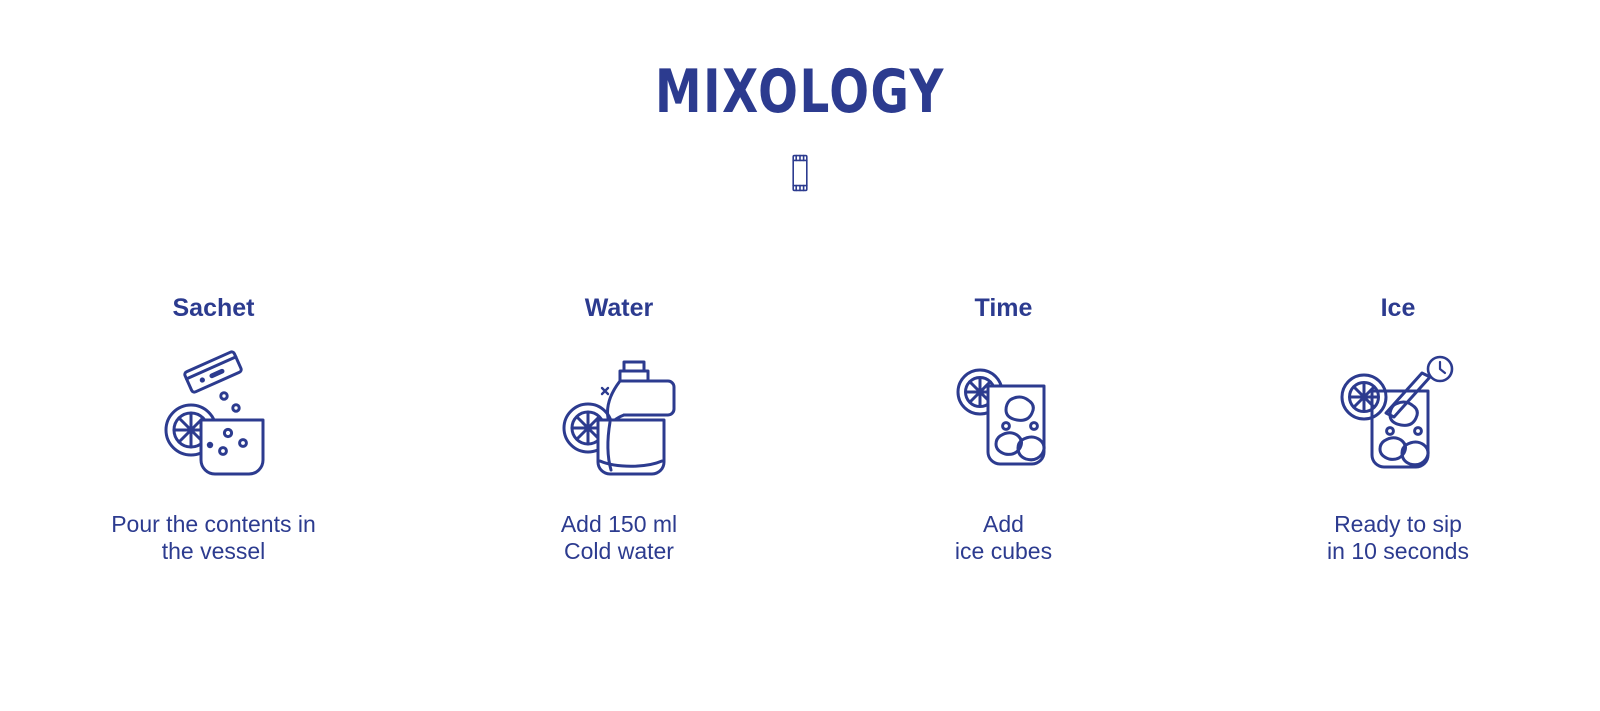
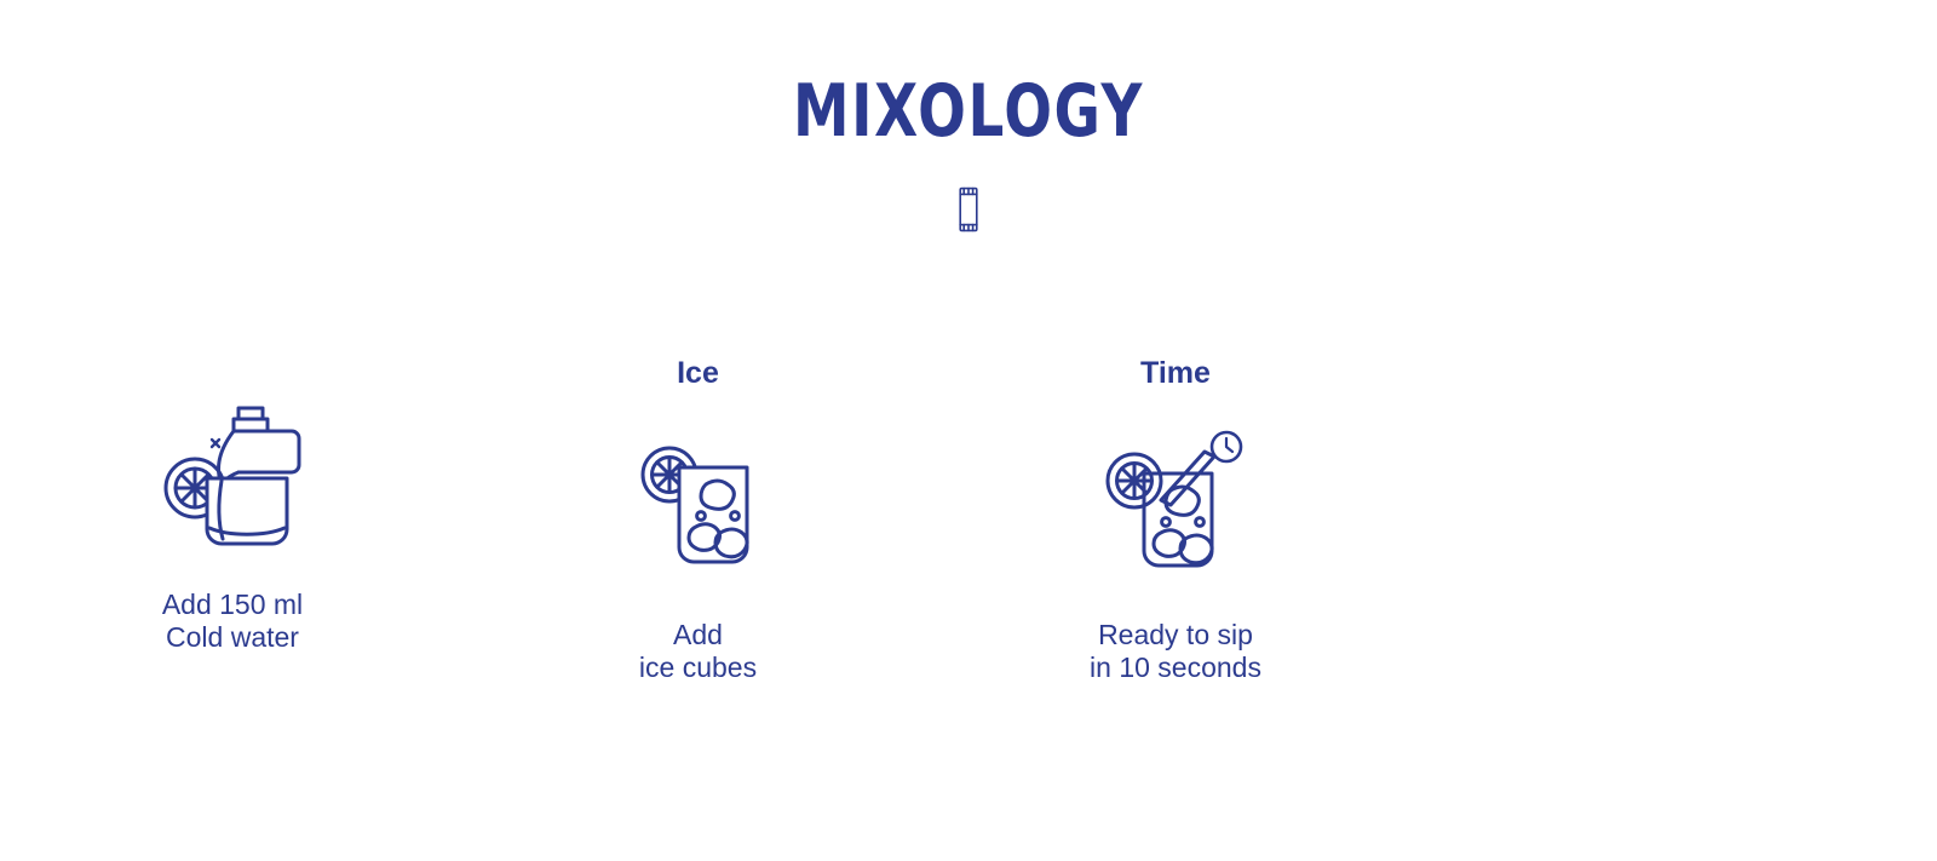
  MIXOLOGY
- Sachet
- Pour the contents in
- the vessel
- Water
  Add 150 ml
  Cold water
- Time
+ Ice
  Add
  ice cubes
- Ice
+ Time
  Ready to sip
  in 10 seconds
